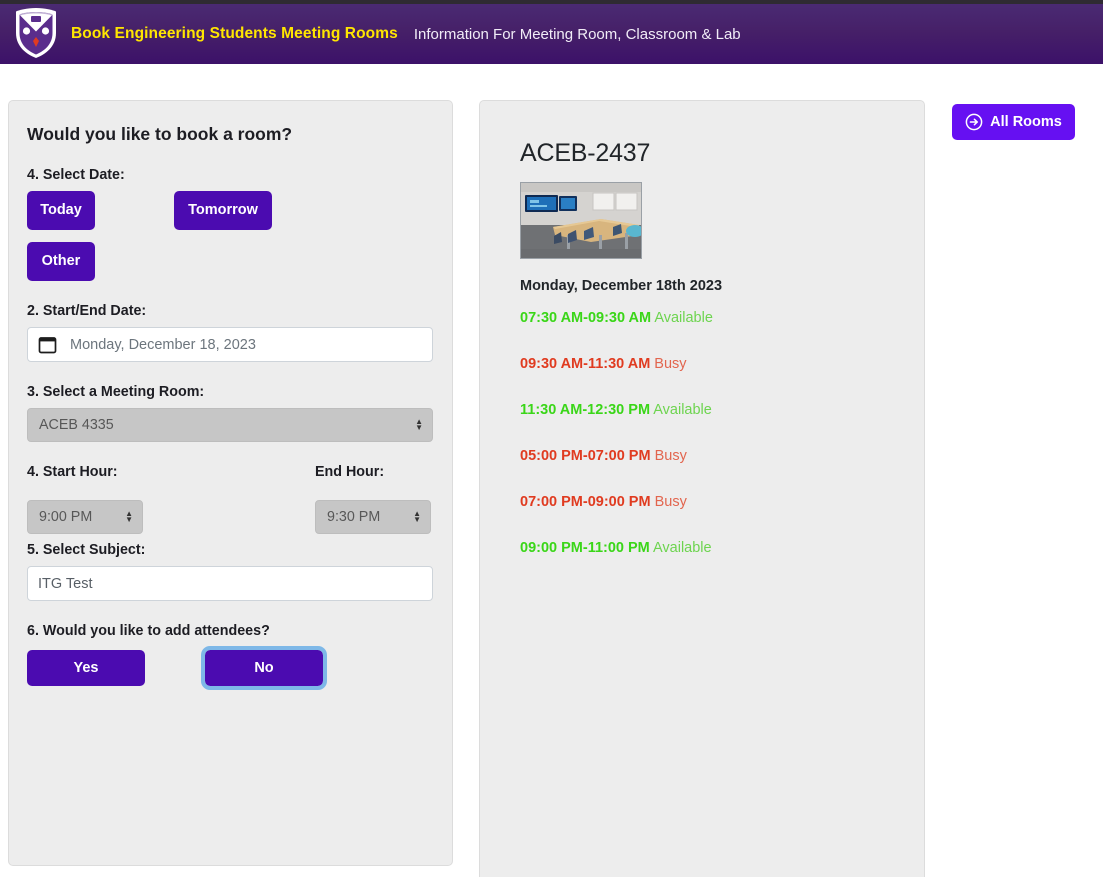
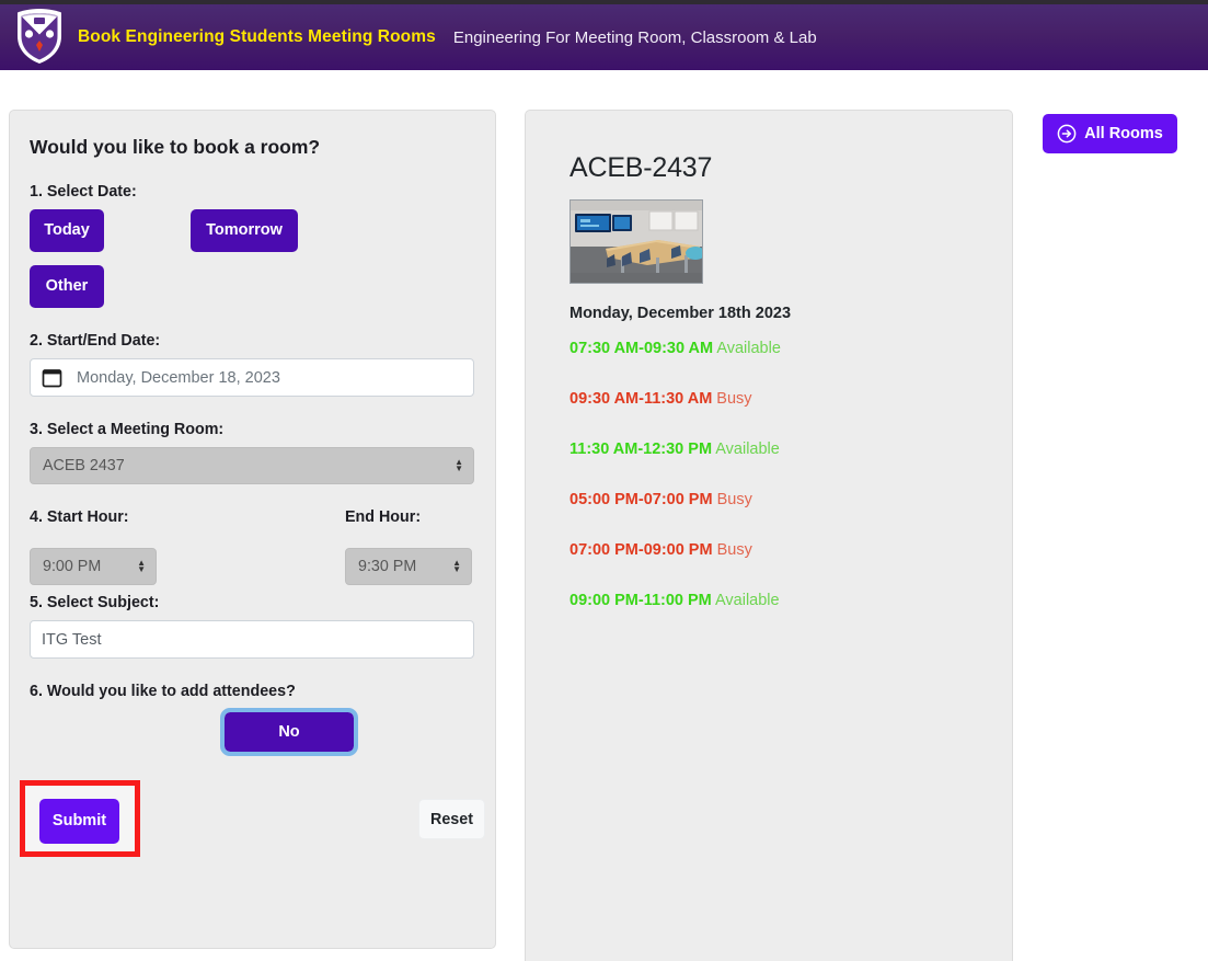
  Book Engineering Students Meeting Rooms
- Information For Meeting Room, Classroom & Lab
+ Engineering For Meeting Room, Classroom & Lab
  Would you like to book a room?
- 4. Select Date:
+ 1. Select Date:
  Today
  Tomorrow
  Other
  2. Start/End Date:
  Monday, December 18, 2023
  3. Select a Meeting Room:
- ACEB 4335
+ ACEB 2437
  ▲
  ▼
  4. Start Hour:
  End Hour:
  9:00 PM
  ▲
  ▼
  9:30 PM
  ▲
  ▼
  5. Select Subject:
  ITG Test
  6. Would you like to add attendees?
- Yes
  No
+ Submit
+ Reset
  ACEB-2437
  Monday, December 18th 2023
  07:30 AM-09:30 AM Available
  09:30 AM-11:30 AM Busy
  11:30 AM-12:30 PM Available
  05:00 PM-07:00 PM Busy
  07:00 PM-09:00 PM Busy
  09:00 PM-11:00 PM Available
  All Rooms
